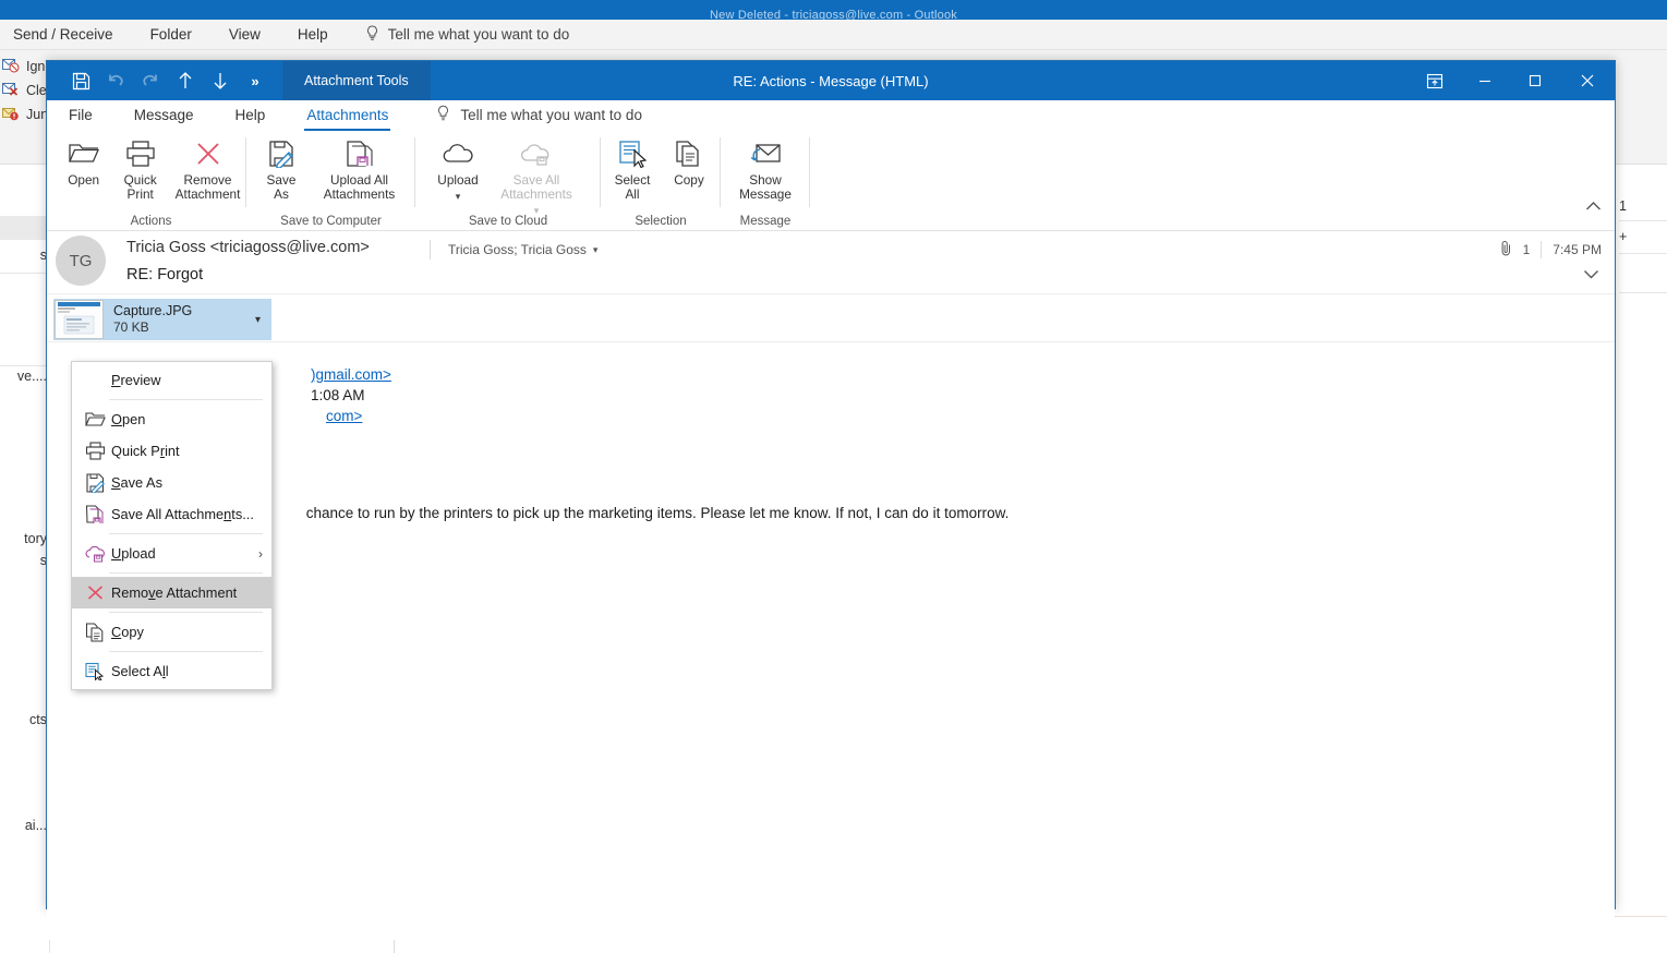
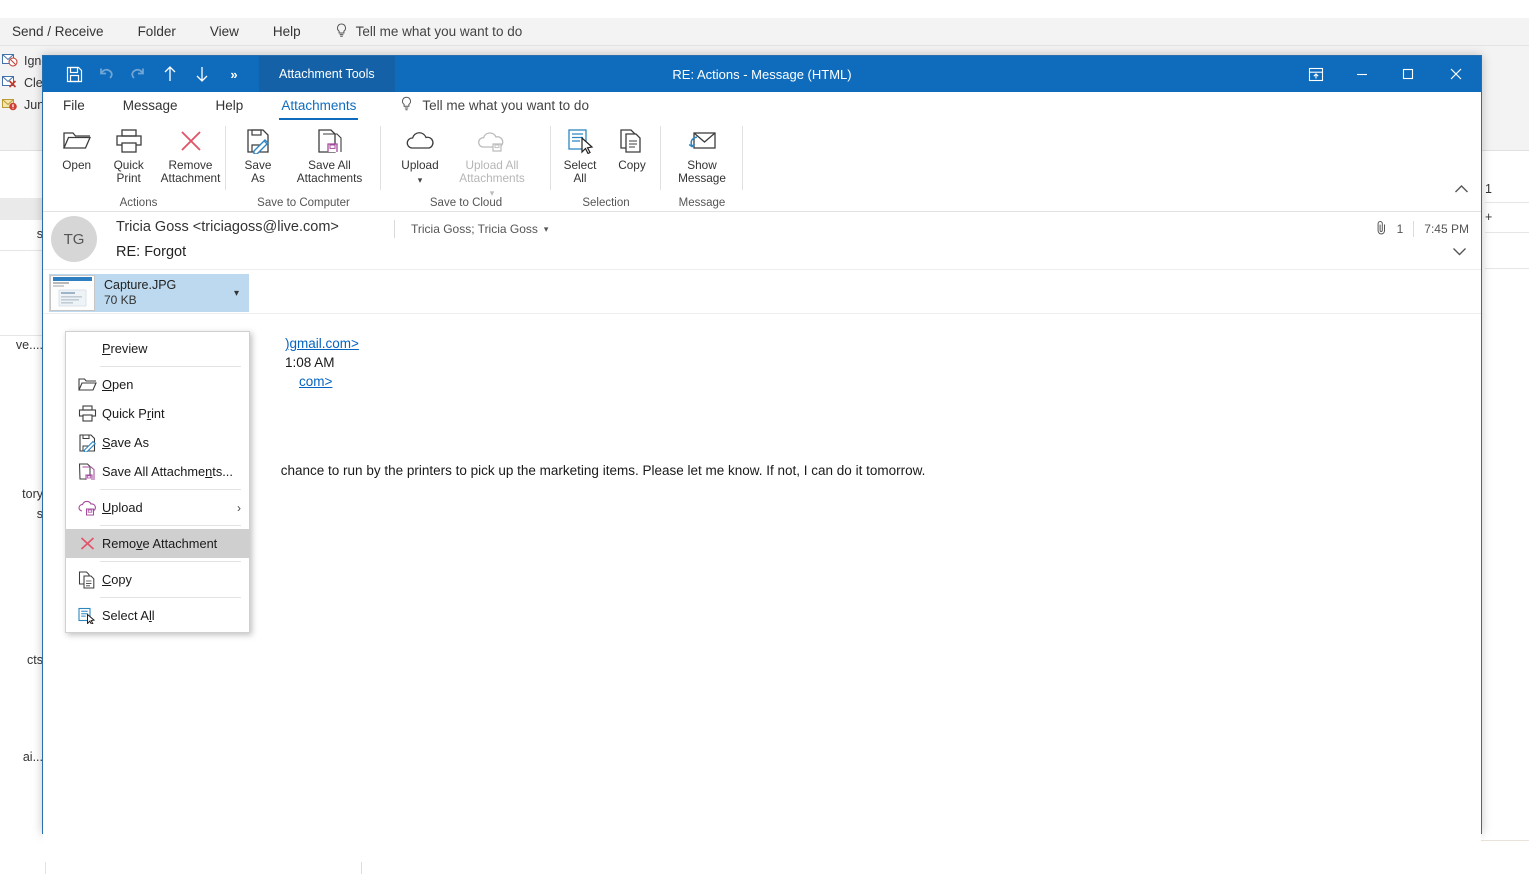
- New Deleted - triciagoss@live.com - Outlook
  Send / Receive
  Folder
  View
  Help
  Tell me what you want to do
  Ign
  Cle
  Jun
  s
  ve...
  tory
  s
  cts
  ai..
  1
  +
  »
  Attachment Tools
  RE: Actions - Message (HTML)
  File
  Message
  Help
  Attachments
  Tell me what you want to do
  Open
  Quick Print
  Remove Attachment
  Actions
  Save As
- Upload All Attachments
+ Save All Attachments
  Save to Computer
  Upload
  ▾
- Save All Attachments
+ Upload All Attachments
  ▾
  Save to Cloud
  Select All
  Copy
  Selection
  Show Message
  Message
  TG
  Tricia Goss <triciagoss@live.com>
  Tricia Goss; Tricia Goss
  ▾
  RE: Forgot
  1
  7:45 PM
  Capture.JPG
  70 KB
  ▾
  )gmail.com>
  1:08 AM
  com>
  chance to run by the printers to pick up the marketing items. Please let me know. If not, I can do it tomorrow.
  Preview
  Open
  Quick Print
  Save As
  Save All Attachments...
  Upload
  ›
  Remove Attachment
  Copy
  Select All
